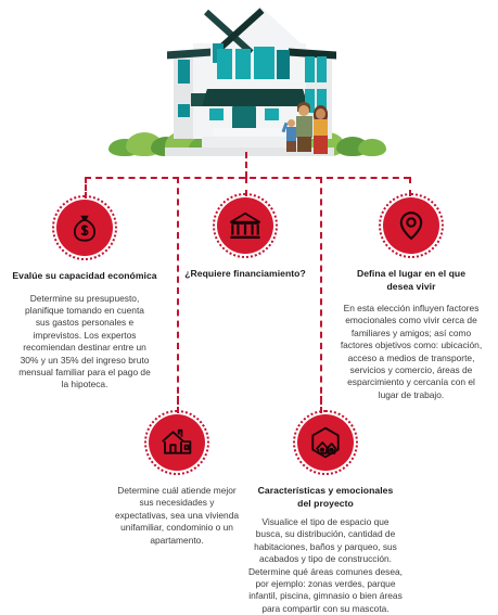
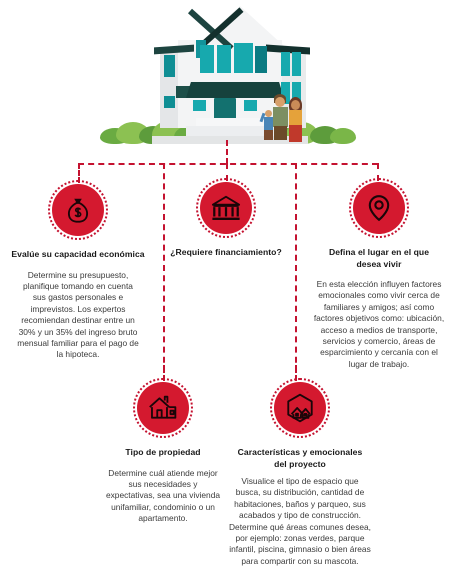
  Evalúe su capacidad económica
  Determine su presupuesto, planifique tomando en cuenta sus gastos personales e imprevistos. Los expertos recomiendan destinar entre un 30% y un 35% del ingreso bruto mensual familiar para el pago de la hipoteca.
  ¿Requiere financiamiento?
  Defina el lugar en el que desea vivir
  En esta elección influyen factores emocionales como vivir cerca de familiares y amigos; así como factores objetivos como: ubicación, acceso a medios de transporte, servicios y comercio, áreas de esparcimiento y cercanía con el lugar de trabajo.
+ Tipo de propiedad
  Determine cuál atiende mejor sus necesidades y expectativas, sea una vivienda unifamiliar, condominio o un apartamento.
  Características y emocionales del proyecto
  Visualice el tipo de espacio que busca, su distribución, cantidad de habitaciones, baños y parqueo, sus acabados y tipo de construcción. Determine qué áreas comunes desea, por ejemplo: zonas verdes, parque infantil, piscina, gimnasio o bien áreas para compartir con su mascota.
